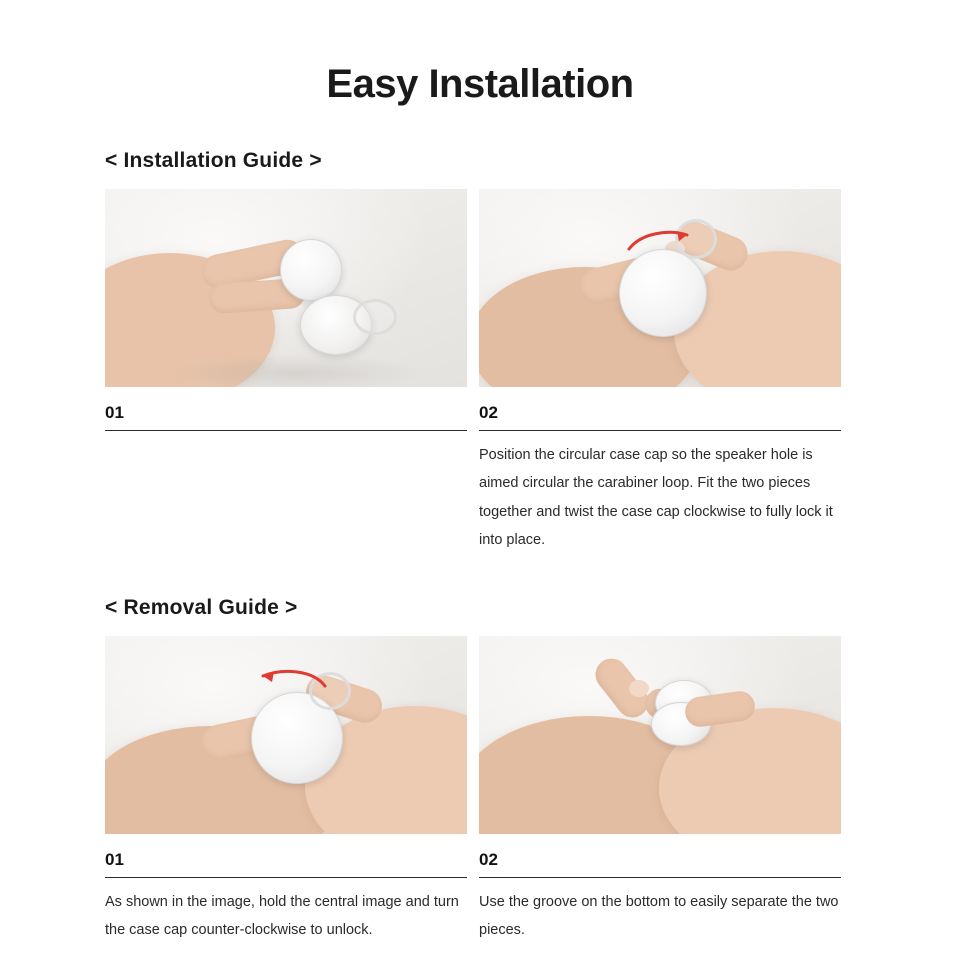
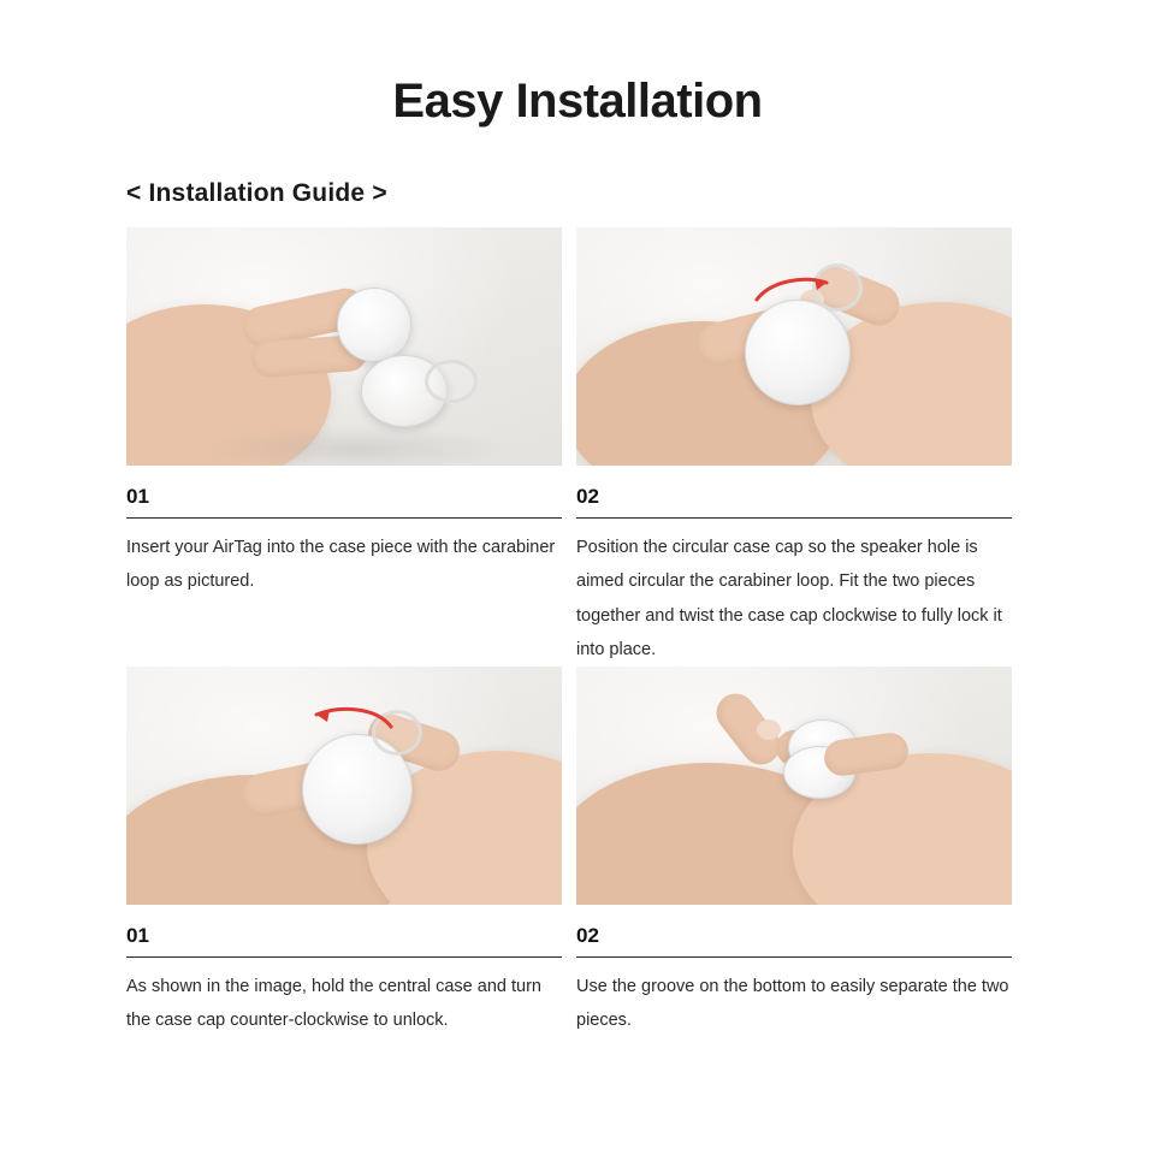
  Easy Installation
  < Installation Guide >
  01
+ Insert your AirTag into the case piece with the carabiner loop as pictured.
  02
  Position the circular case cap so the speaker hole is aimed circular the carabiner loop. Fit the two pieces together and twist the case cap clockwise to fully lock it into place.
- < Removal Guide >
  01
- As shown in the image, hold the central image and turn the case cap counter-clockwise to unlock.
+ As shown in the image, hold the central case and turn the case cap counter-clockwise to unlock.
  02
  Use the groove on the bottom to easily separate the two pieces.
